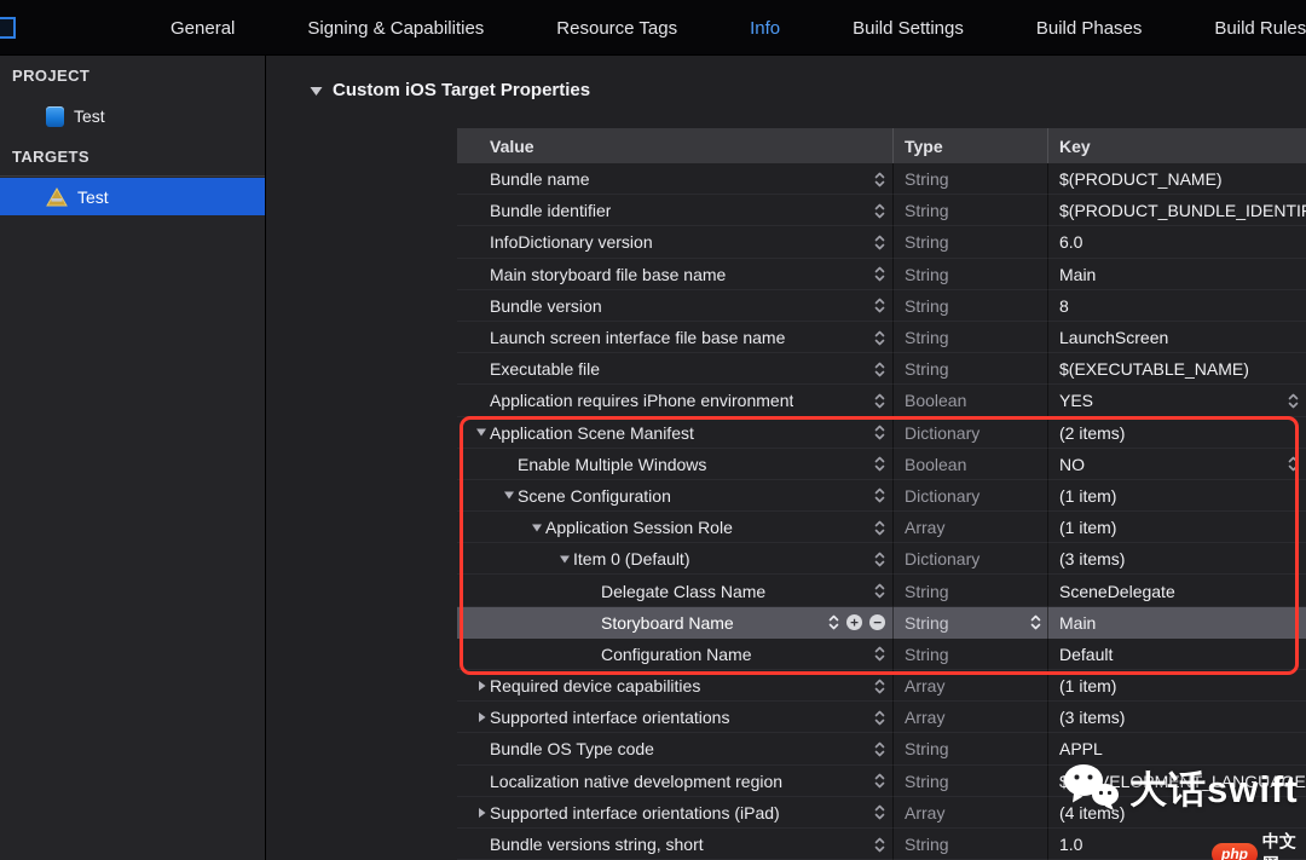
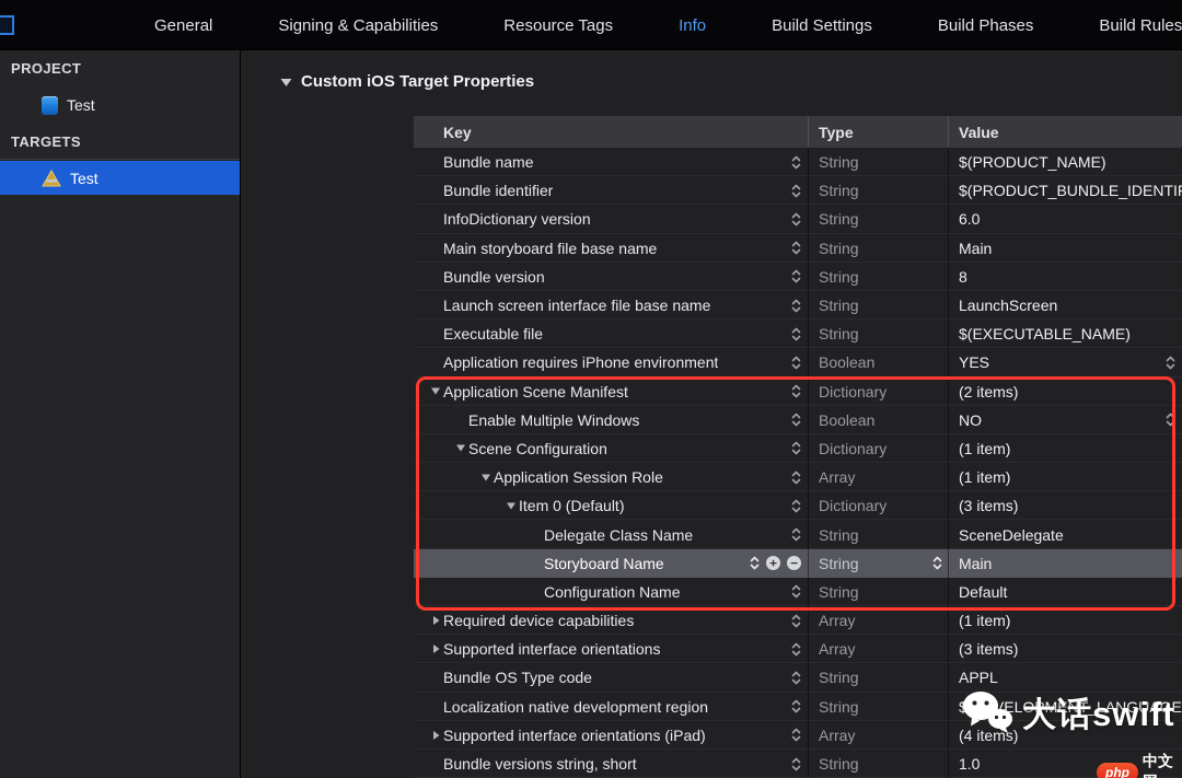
  General
  Signing & Capabilities
  Resource Tags
  Info
  Build Settings
  Build Phases
  Build Rules
  PROJECT
  Test
  TARGETS
  Test
  Custom iOS Target Properties
- Value
+ Key
  Type
- Key
+ Value
  Bundle name
  String
  $(PRODUCT_NAME)
  Bundle identifier
  String
  $(PRODUCT_BUNDLE_IDENTI
  InfoDictionary version
  String
  6.0
  Main storyboard file base name
  String
  Main
  Bundle version
  String
  8
  Launch screen interface file base name
  String
  LaunchScreen
  Executable file
  String
  $(EXECUTABLE_NAME)
  Application requires iPhone environment
  Boolean
  YES
  Application Scene Manifest
  Dictionary
  (2 items)
  Enable Multiple Windows
  Boolean
  NO
  Scene Configuration
  Dictionary
  (1 item)
  Application Session Role
  Array
  (1 item)
  Item 0 (Default)
  Dictionary
  (3 items)
  Delegate Class Name
  String
  SceneDelegate
  Storyboard Name
  +
  −
  String
  Main
  Configuration Name
  String
  Default
  Required device capabilities
  Array
  (1 item)
  Supported interface orientations
  Array
  (3 items)
  Bundle OS Type code
  String
  APPL
  Localization native development region
  String
  $VELOPMENT_LANGUAGE
  Supported interface orientations (iPad)
  Array
  (4 items)
  Bundle versions string, short
  String
  1.0
  大话swift
  php
